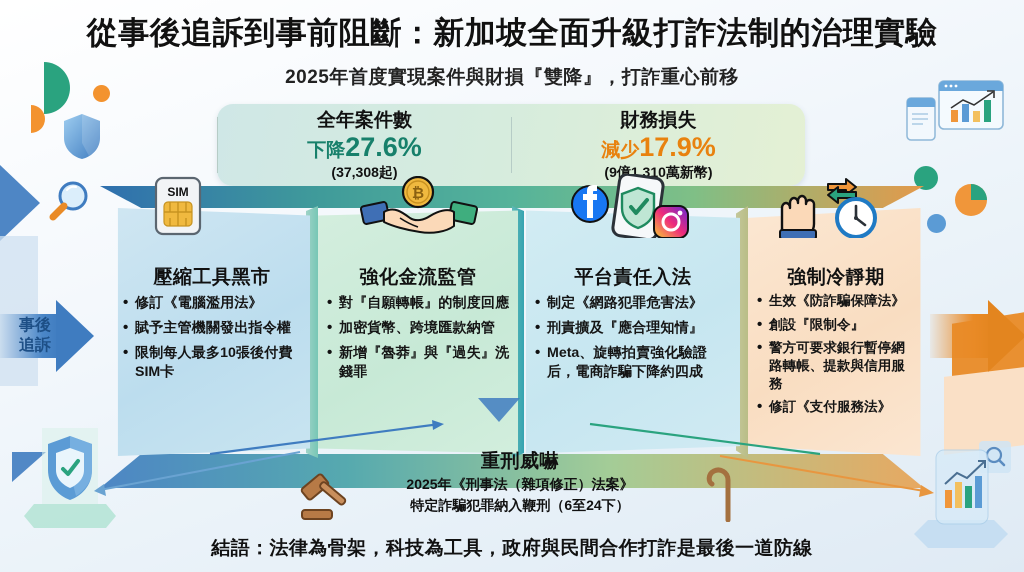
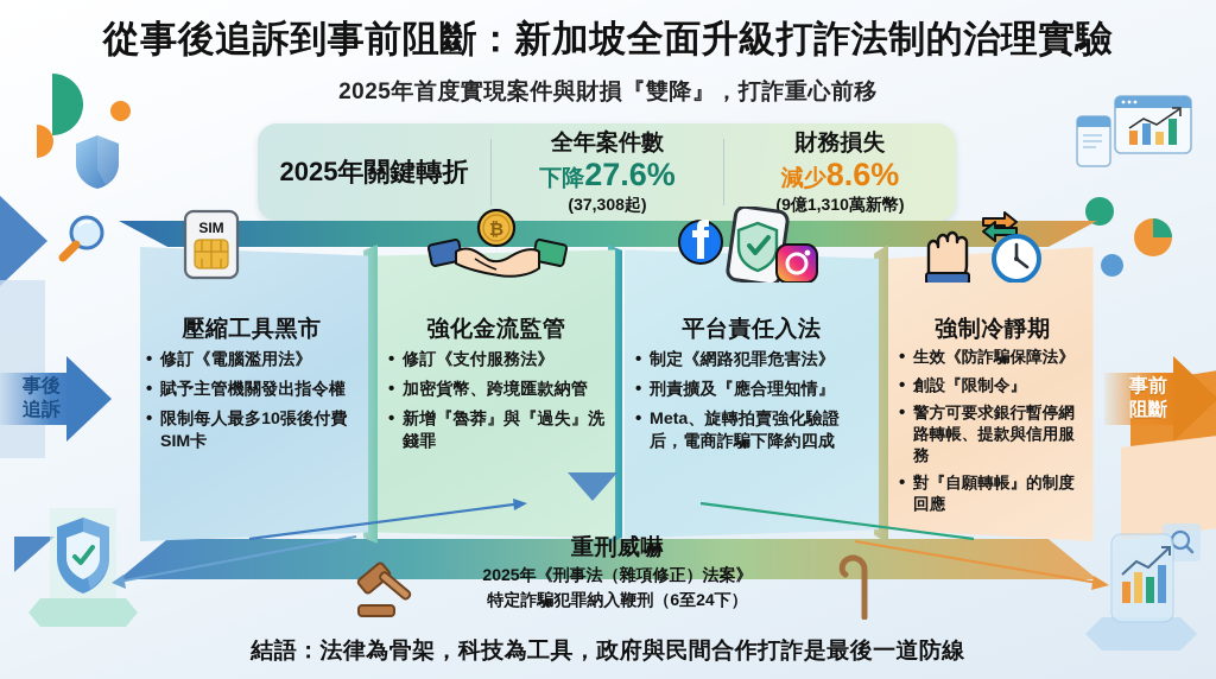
  從事後追訴到事前阻斷：新加坡全面升級打詐法制的治理實驗
  2025年首度實現案件與財損『雙降』，打詐重心前移
+ 2025年關鍵轉折
  全年案件數
  下降27.6%
  (37,308起)
  財務損失
- 減少17.9%
+ 減少8.6%
  (9億1,310萬新幣)
  事後
  追訴
+ 事前
+ 阻斷
  SIM
  壓縮工具黑市
  修訂《電腦濫用法》
  賦予主管機關發出指令權
  限制每人最多10張後付費SIM卡
  ₿
  強化金流監管
- 對『自願轉帳』的制度回應
+ 修訂《支付服務法》
  加密貨幣、跨境匯款納管
  新增『魯莽』與『過失』洗錢罪
  平台責任入法
  制定《網路犯罪危害法》
  刑責擴及『應合理知情』
  Meta、旋轉拍賣強化驗證后，電商詐騙下降約四成
  強制冷靜期
  生效《防詐騙保障法》
  創設『限制令』
  警方可要求銀行暫停網路轉帳、提款與信用服務
- 修訂《支付服務法》
+ 對『自願轉帳』的制度回應
  重刑威嚇
  2025年《刑事法（雜項修正）法案》
  特定詐騙犯罪納入鞭刑（6至24下）
  結語：法律為骨架，科技為工具，政府與民間合作打詐是最後一道防線
